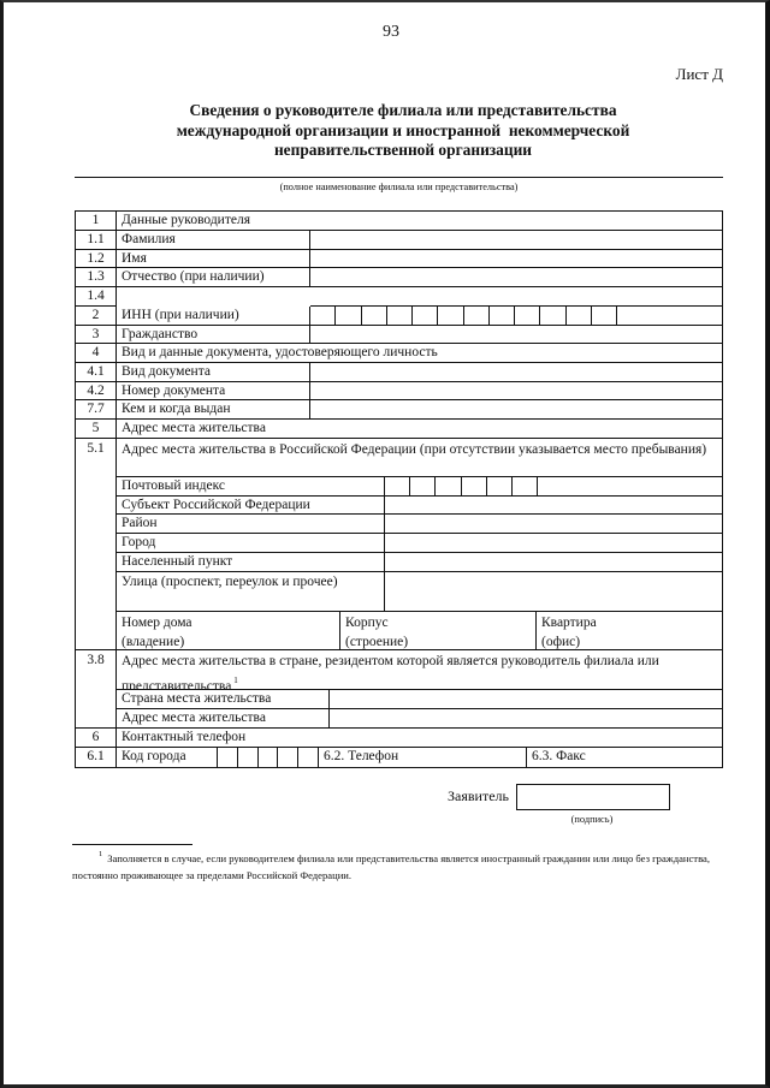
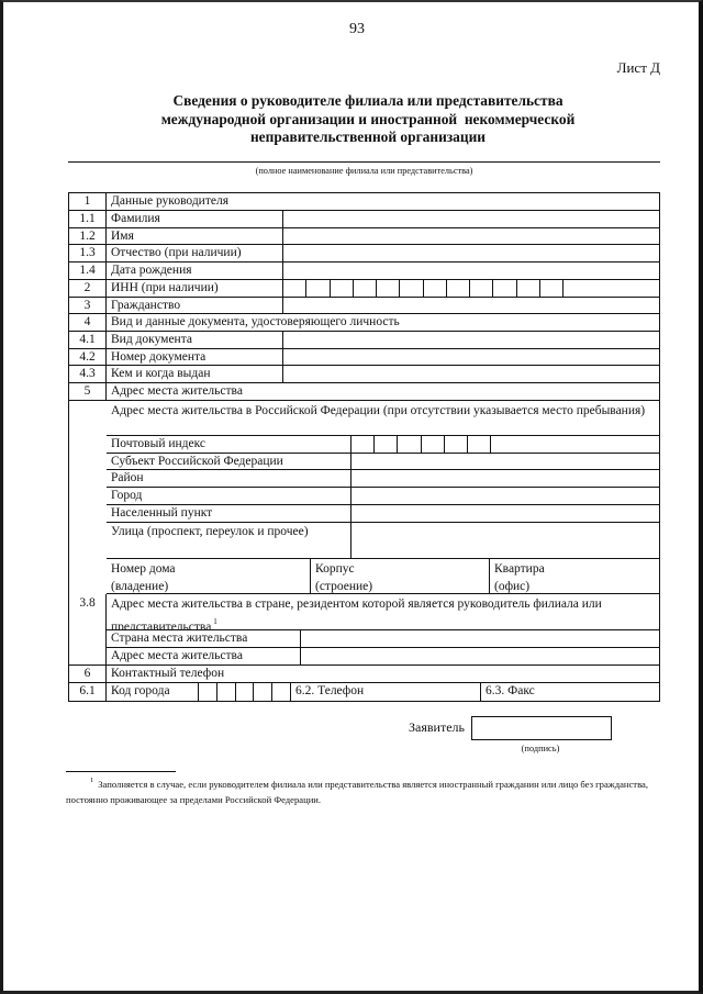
  93
  Лист Д
  Сведения о руководителе филиала или представительства
  международной организации и иностранной некоммерческой
  неправительственной организации
  (полное наименование филиала или представительства)
  1
  Данные руководителя
  1.1
  Фамилия
  1.2
  Имя
  1.3
  Отчество (при наличии)
  1.4
+ Дата рождения
  2
  ИНН (при наличии)
  3
  Гражданство
  4
  Вид и данные документа, удостоверяющего личность
  4.1
  Вид документа
  4.2
  Номер документа
- 7.7
+ 4.3
  Кем и когда выдан
  5
  Адрес места жительства
- 5.1
  Адрес места жительства в Российской Федерации (при отсутствии указывается место пребывания)
  Почтовый индекс
  Субъект Российской Федерации
  Район
  Город
  Населенный пункт
  Улица (проспект, переулок и прочее)
  Номер дома
  (владение)
  Корпус
  (строение)
  Квартира
  (офис)
  3.8
  Адрес места жительства в стране, резидентом которой является руководитель филиала или
  представительства 1
  Страна места жительства
  Адрес места жительства
  6
  Контактный телефон
  6.1
  Код города
  6.2. Телефон
  6.3. Факс
  Заявитель
  (подпись)
  Заполняется в случае, если руководителем филиала или представительства является иностранный гражданин или лицо без гражданства, постоянно проживающее за пределами Российской Федерации.
